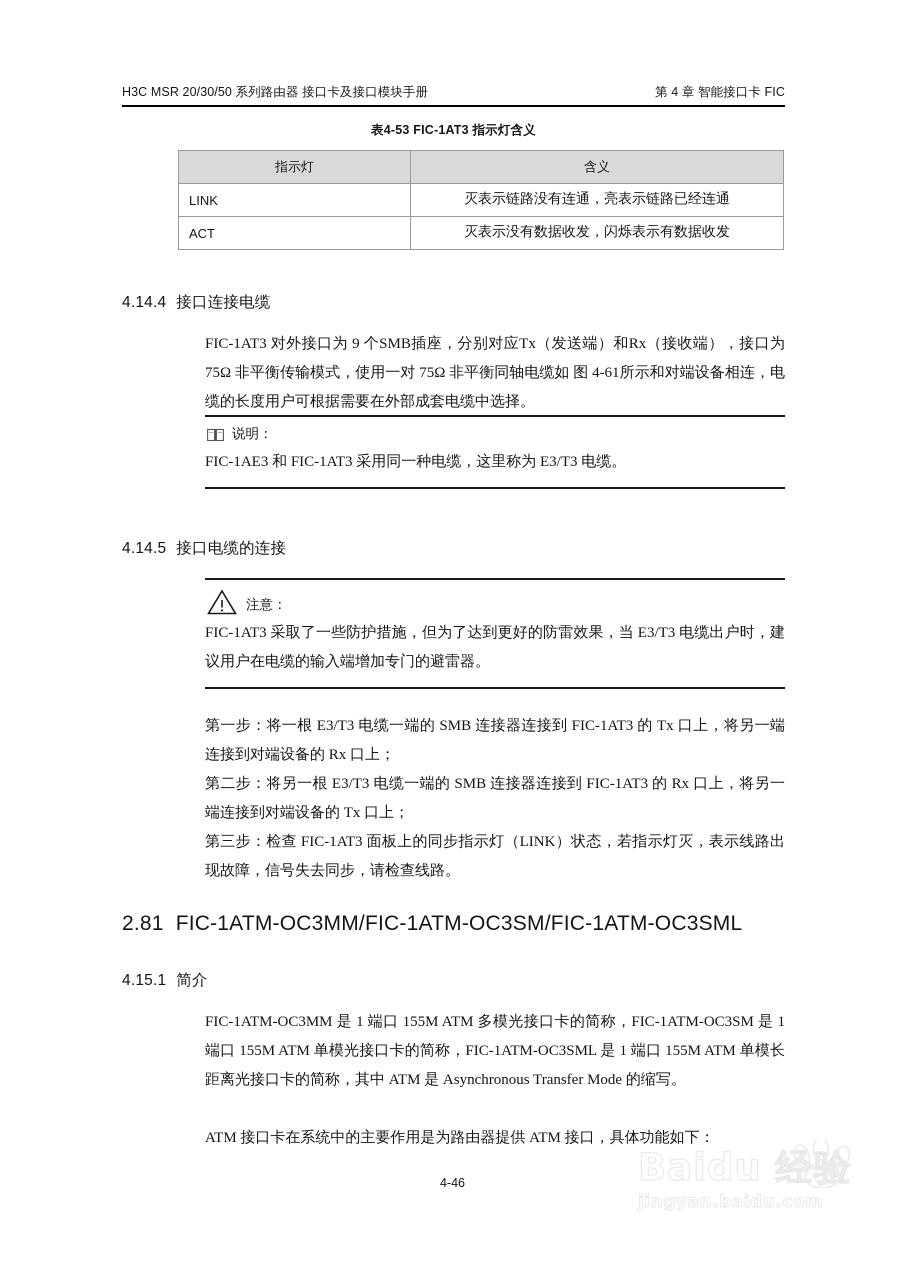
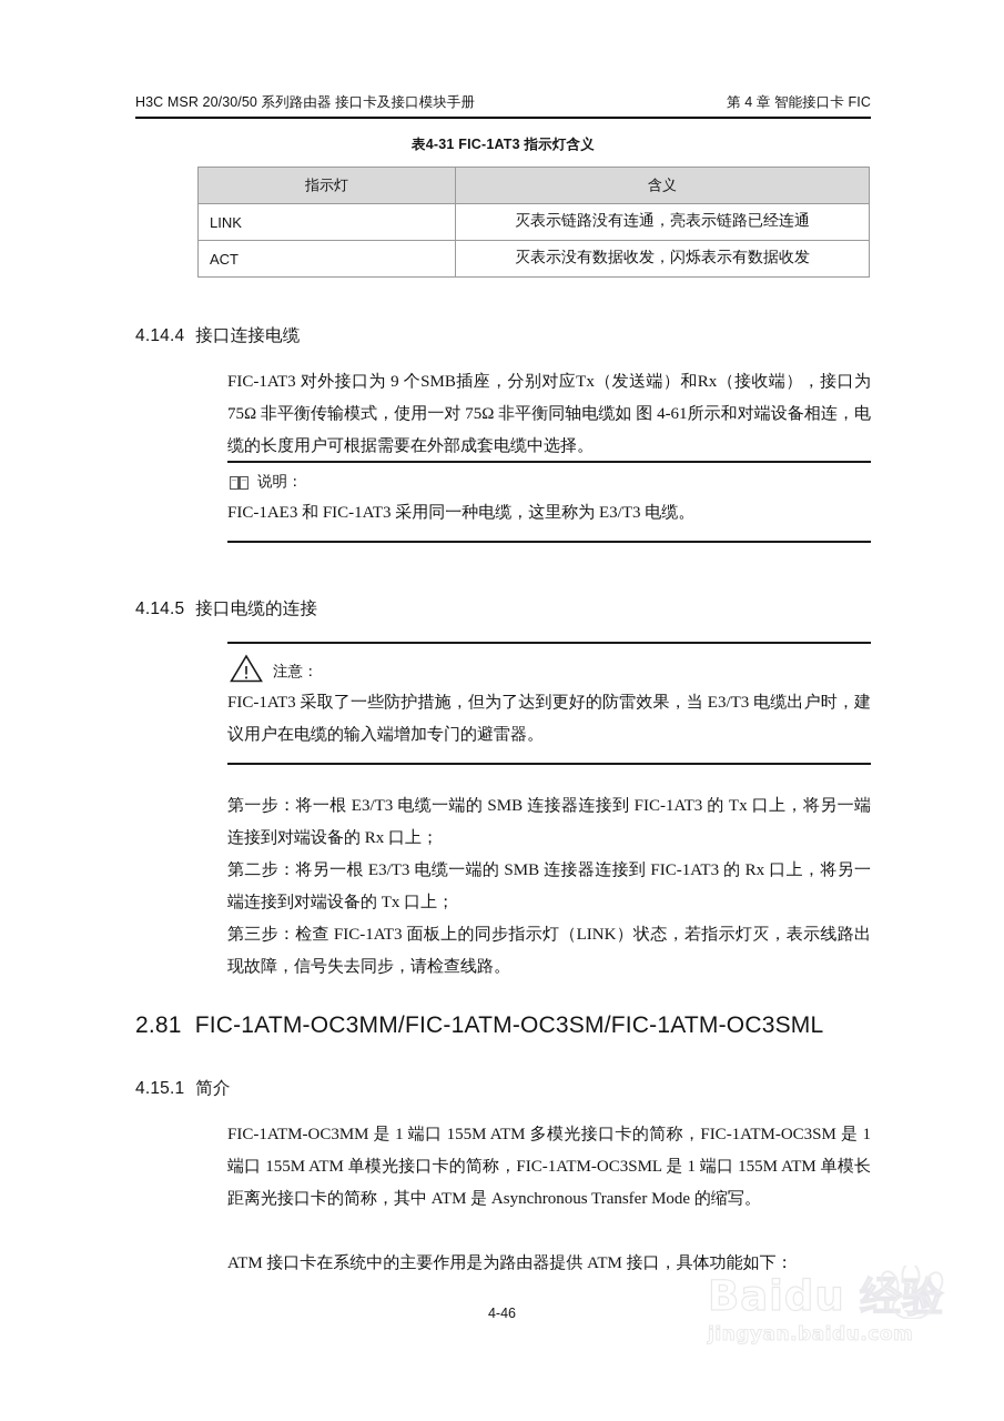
  H3C MSR 20/30/50 系列路由器 接口卡及接口模块手册
  第 4 章 智能接口卡 FIC
- 表4-53 FIC-1AT3 指示灯含义
+ 表4-31 FIC-1AT3 指示灯含义
  指示灯	含义
  LINK	灭表示链路没有连通，亮表示链路已经连通
  ACT	灭表示没有数据收发，闪烁表示有数据收发
  4.14.4 接口连接电缆
  FIC-1AT3 对外接口为 9 个SMB插座，分别对应Tx（发送端）和Rx（接收端），接口为 75Ω 非平衡传输模式，使用一对 75Ω 非平衡同轴电缆如 图 4-61所示和对端设备相连，电缆的长度用户可根据需要在外部成套电缆中选择。
  说明：
  FIC-1AE3 和 FIC-1AT3 采用同一种电缆，这里称为 E3/T3 电缆。
  4.14.5 接口电缆的连接
  注意：
  FIC-1AT3 采取了一些防护措施，但为了达到更好的防雷效果，当 E3/T3 电缆出户时，建议用户在电缆的输入端增加专门的避雷器。
  第一步：将一根 E3/T3 电缆一端的 SMB 连接器连接到 FIC-1AT3 的 Tx 口上，将另一端连接到对端设备的 Rx 口上；
  第二步：将另一根 E3/T3 电缆一端的 SMB 连接器连接到 FIC-1AT3 的 Rx 口上，将另一端连接到对端设备的 Tx 口上；
  第三步：检查 FIC-1AT3 面板上的同步指示灯（LINK）状态，若指示灯灭，表示线路出现故障，信号失去同步，请检查线路。
  2.81 FIC-1ATM-OC3MM/FIC-1ATM-OC3SM/FIC-1ATM-OC3SML
  4.15.1 简介
  FIC-1ATM-OC3MM 是 1 端口 155M ATM 多模光接口卡的简称，FIC-1ATM-OC3SM 是 1 端口 155M ATM 单模光接口卡的简称，FIC-1ATM-OC3SML 是 1 端口 155M ATM 单模长距离光接口卡的简称，其中 ATM 是 Asynchronous Transfer Mode 的缩写。
  ATM 接口卡在系统中的主要作用是为路由器提供 ATM 接口，具体功能如下：
  4-46
